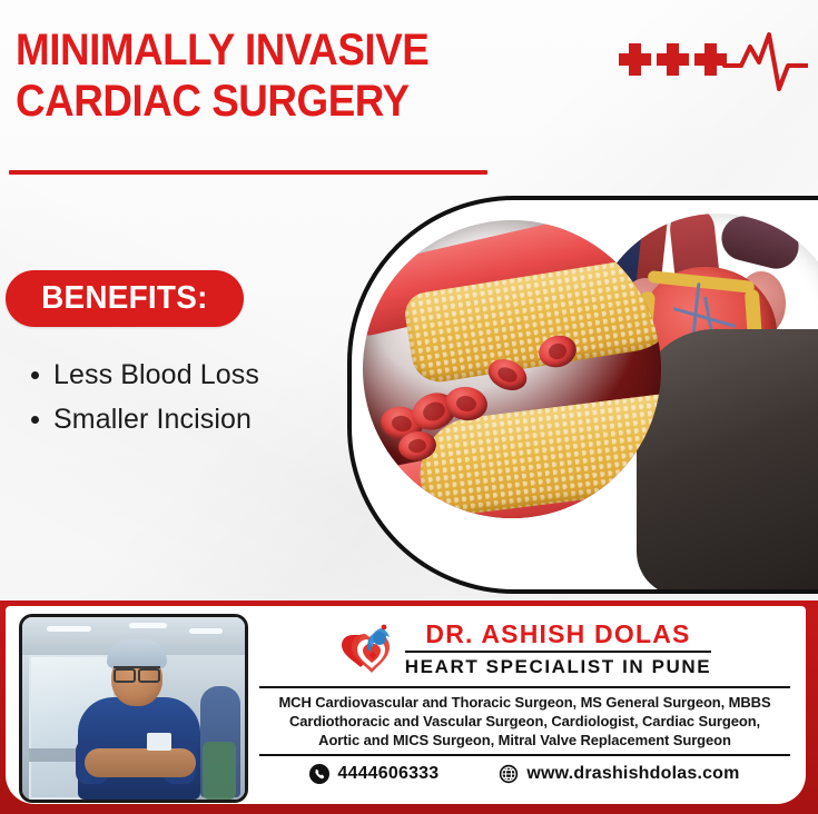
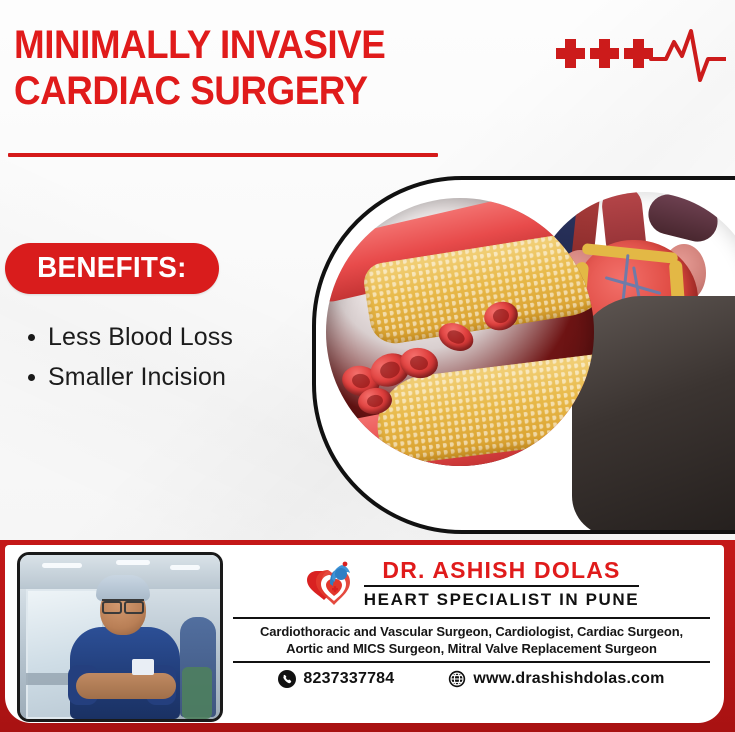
  MINIMALLY INVASIVE
  CARDIAC SURGERY
  BENEFITS:
  Less Blood Loss
  Smaller Incision
  DR. ASHISH DOLAS
  HEART SPECIALIST IN PUNE
- MCH Cardiovascular and Thoracic Surgeon, MS General Surgeon, MBBS
  Cardiothoracic and Vascular Surgeon, Cardiologist, Cardiac Surgeon,
  Aortic and MICS Surgeon, Mitral Valve Replacement Surgeon
- 4444606333
+ 8237337784
  www.drashishdolas.com
